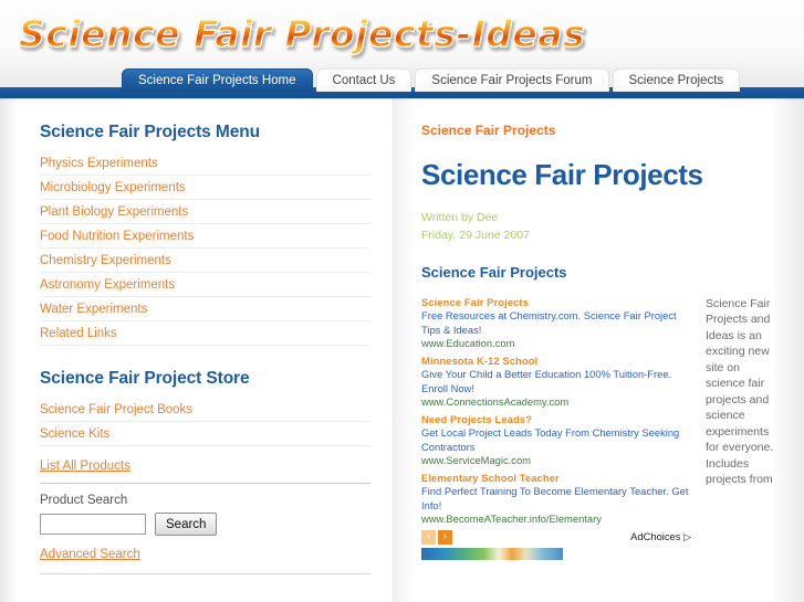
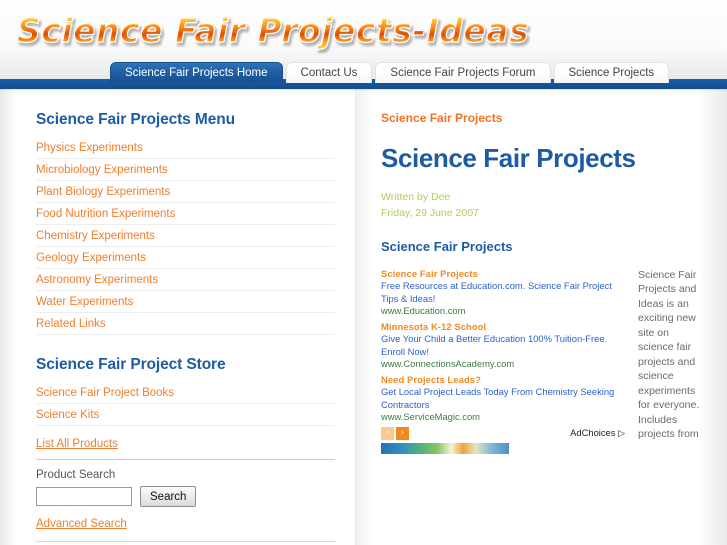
  Science Fair Projects-Ideas
  Science Fair Projects Home
  Contact Us
  Science Fair Projects Forum
  Science Projects
  Science Fair Projects Menu
  Physics Experiments
  Microbiology Experiments
  Plant Biology Experiments
  Food Nutrition Experiments
  Chemistry Experiments
+ Geology Experiments
  Astronomy Experiments
  Water Experiments
  Related Links
  Science Fair Project Store
  Science Fair Project Books
  Science Kits
  List All Products
  Product Search
  Search
  Advanced Search
  Science Fair Projects
  Science Fair Projects
  Written by Dee
  Friday, 29 June 2007
  Science Fair Projects
  Science Fair Projects and Ideas is an exciting new site on science fair projects and science experiments for everyone. Includes projects from
  Science Fair Projects
- Free Resources at Chemistry.com. Science Fair Project Tips & Ideas!
+ Free Resources at Education.com. Science Fair Project Tips & Ideas!
  www.Education.com
  Minnesota K-12 School
  Give Your Child a Better Education 100% Tuition-Free. Enroll Now!
  www.ConnectionsAcademy.com
  Need Projects Leads?
  Get Local Project Leads Today From Chemistry Seeking Contractors
  www.ServiceMagic.com
- Elementary School Teacher
- Find Perfect Training To Become Elementary Teacher. Get Info!
- www.BecomeATeacher.info/Elementary
  ‹
  ›
  AdChoices ▷
